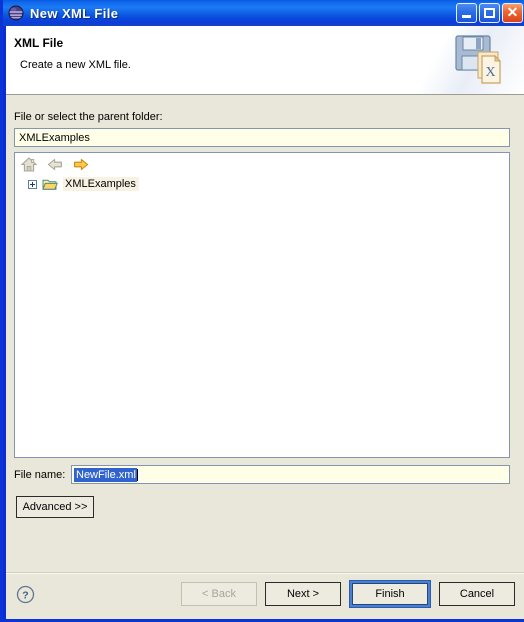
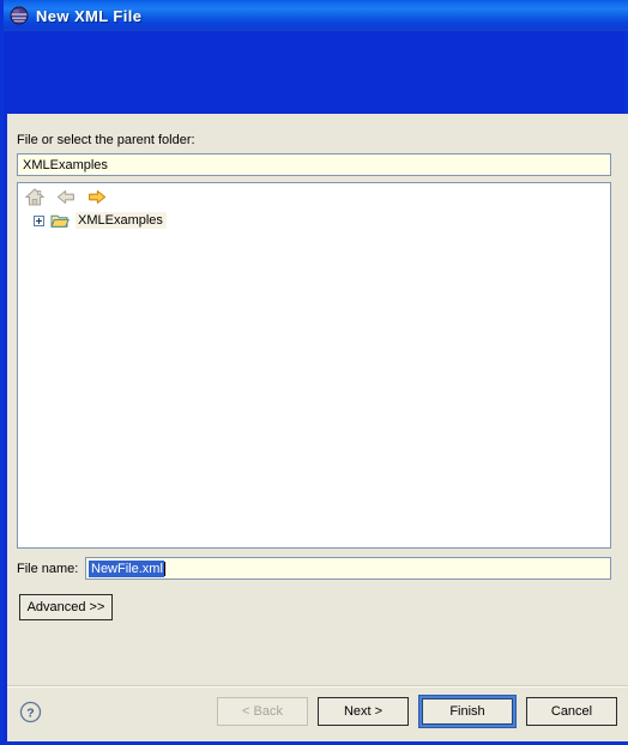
  New XML File
- ✕
- XML File
- Create a new XML file.
- X
  File or select the parent folder:
  XMLExamples
  XMLExamples
  File name:
  NewFile.xml
  Advanced >>
  ?
  < Back
  Next >
  Finish
  Cancel
